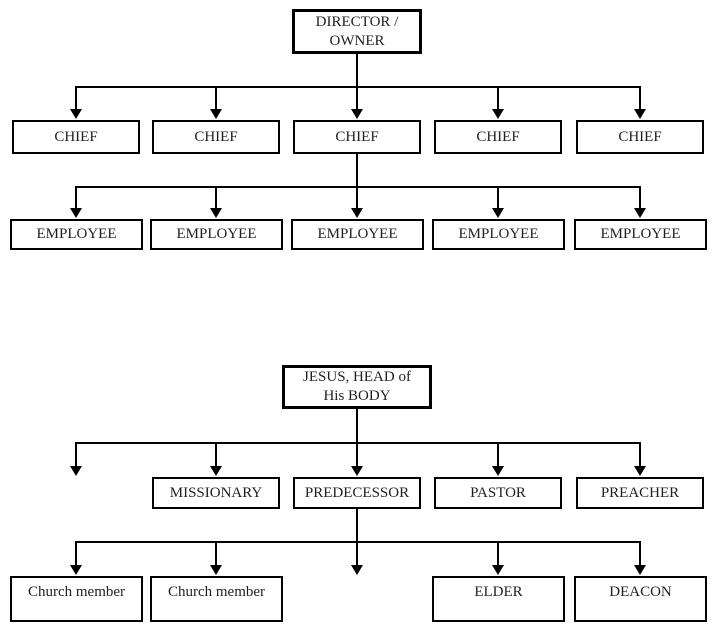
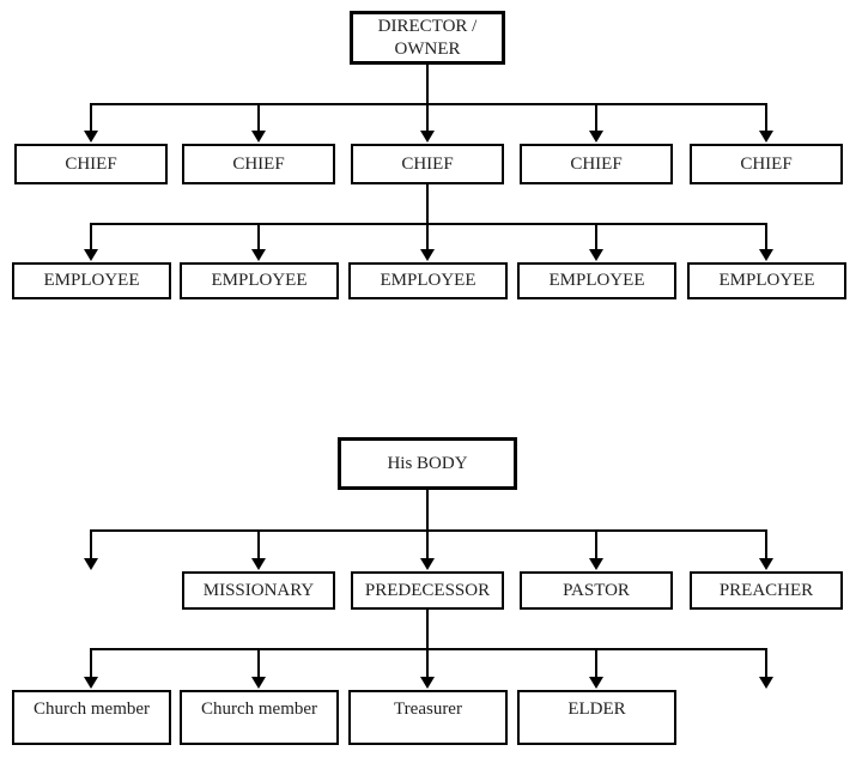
  DIRECTOR /
  OWNER
  CHIEF
  CHIEF
  CHIEF
  CHIEF
  CHIEF
  EMPLOYEE
  EMPLOYEE
  EMPLOYEE
  EMPLOYEE
  EMPLOYEE
- JESUS, HEAD of
  His BODY
  MISSIONARY
  PREDECESSOR
  PASTOR
  PREACHER
  Church member
  Church member
+ Treasurer
  ELDER
- DEACON
